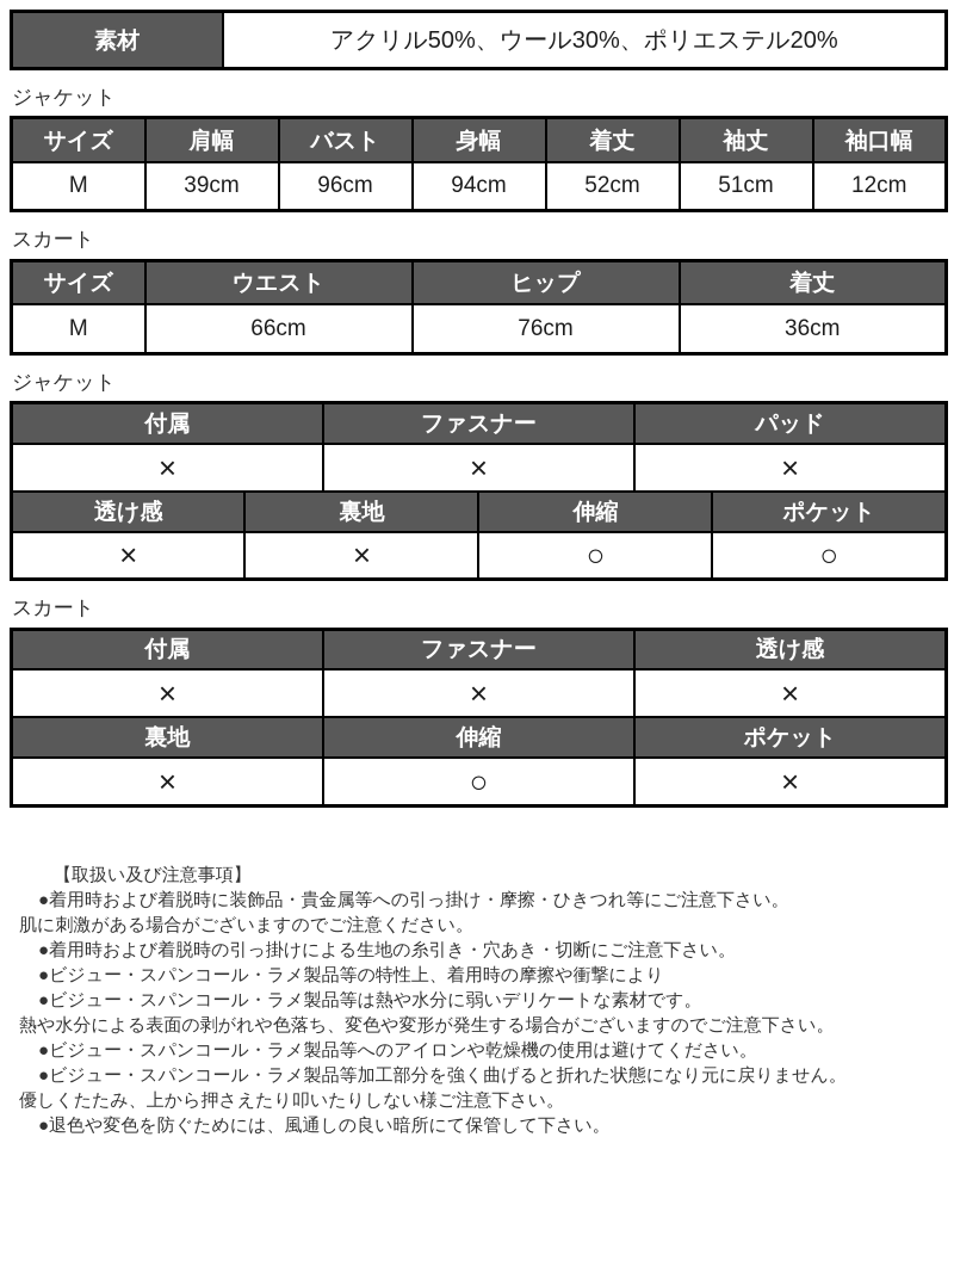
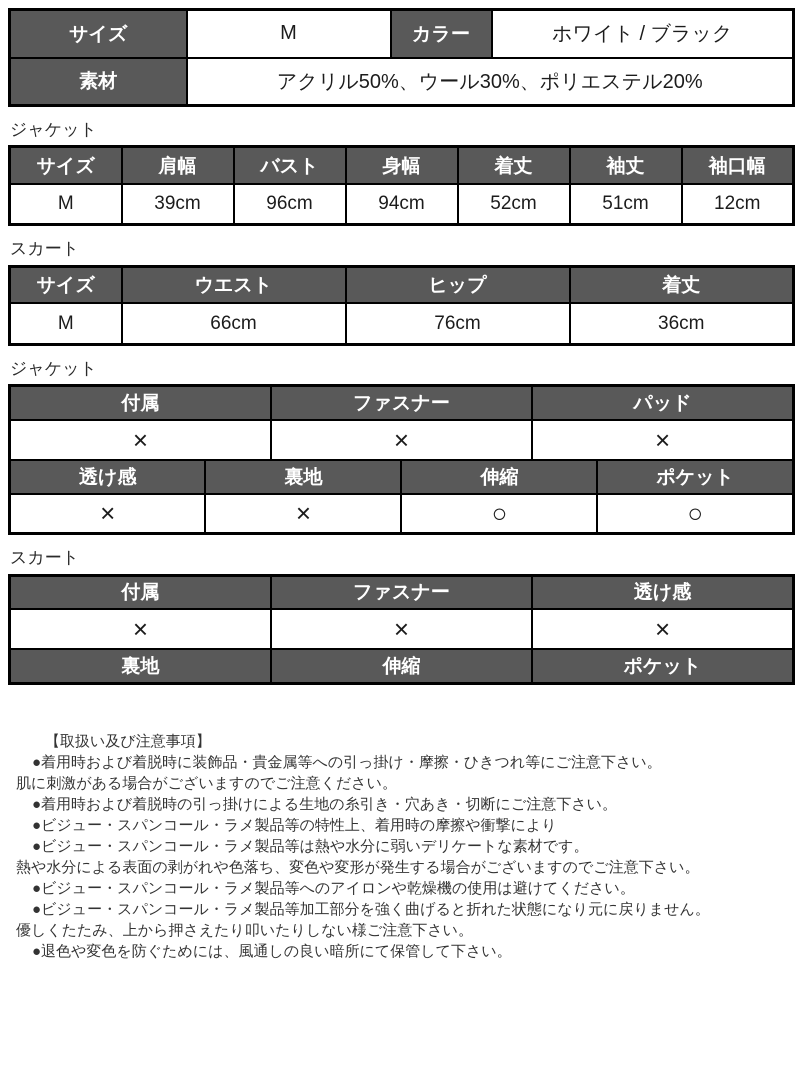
+ サイズ	M	カラー	ホワイト / ブラック
  素材	アクリル50%、ウール30%、ポリエステル20%
  ジャケット
  サイズ	肩幅	バスト	身幅	着丈	袖丈	袖口幅
  M	39cm	96cm	94cm	52cm	51cm	12cm
  スカート
  サイズ	ウエスト	ヒップ	着丈
  M	66cm	76cm	36cm
  ジャケット
  付属	ファスナー	パッド
  ×	×	×
  透け感	裏地	伸縮	ポケット
  ×	×	○	○
  スカート
  付属	ファスナー	透け感
  ×	×	×
  裏地	伸縮	ポケット
- ×	○	×
  【取扱い及び注意事項】
  ●着用時および着脱時に装飾品・貴金属等への引っ掛け・摩擦・ひきつれ等にご注意下さい。
  肌に刺激がある場合がございますのでご注意ください。
  ●着用時および着脱時の引っ掛けによる生地の糸引き・穴あき・切断にご注意下さい。
  ●ビジュー・スパンコール・ラメ製品等の特性上、着用時の摩擦や衝撃により
  ●ビジュー・スパンコール・ラメ製品等は熱や水分に弱いデリケートな素材です。
  熱や水分による表面の剥がれや色落ち、変色や変形が発生する場合がございますのでご注意下さい。
  ●ビジュー・スパンコール・ラメ製品等へのアイロンや乾燥機の使用は避けてください。
  ●ビジュー・スパンコール・ラメ製品等加工部分を強く曲げると折れた状態になり元に戻りません。
  優しくたたみ、上から押さえたり叩いたりしない様ご注意下さい。
  ●退色や変色を防ぐためには、風通しの良い暗所にて保管して下さい。
